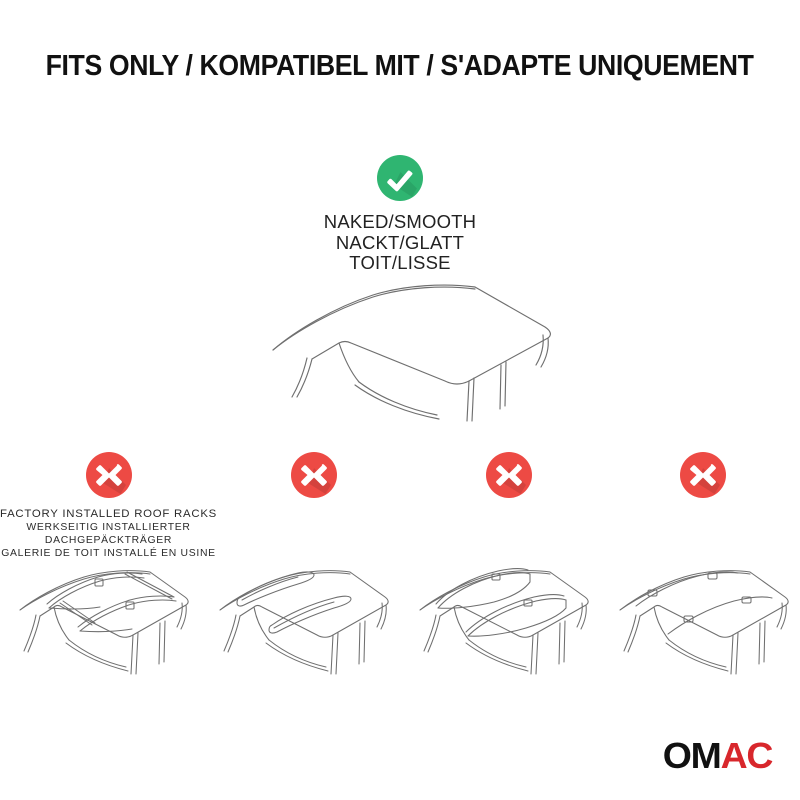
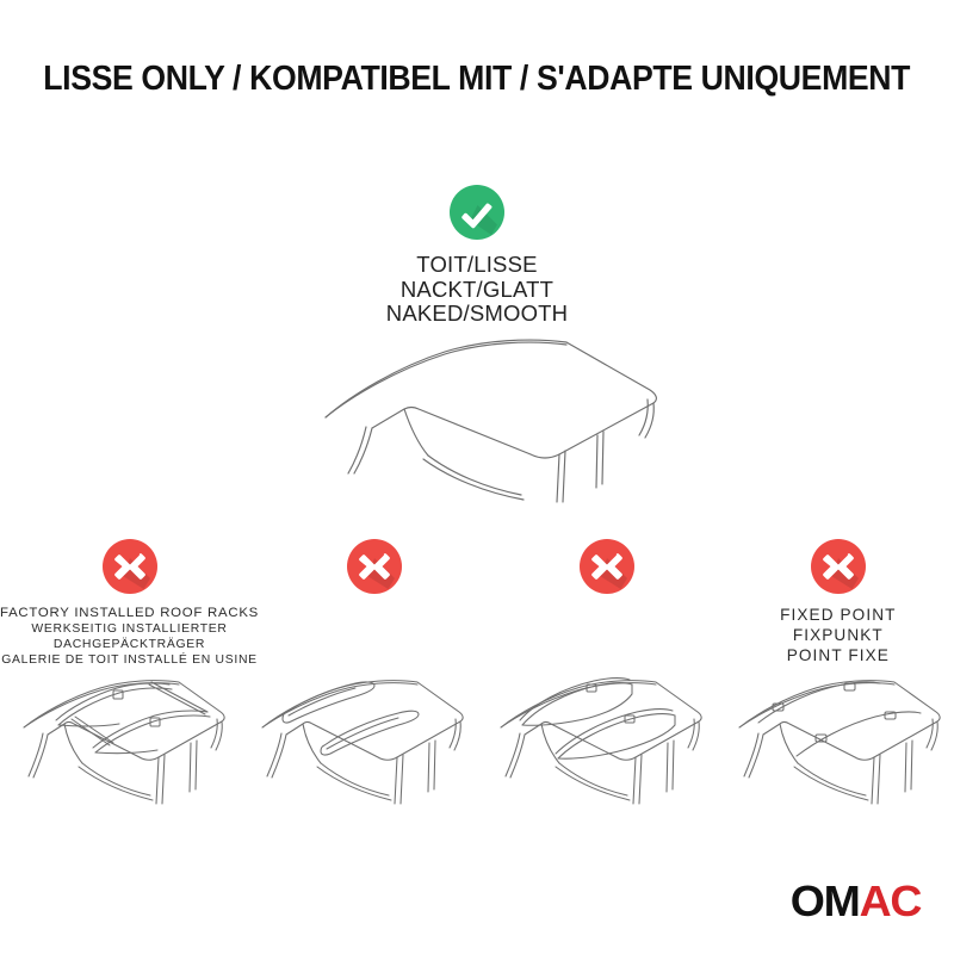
- FITS ONLY / KOMPATIBEL MIT / S'ADAPTE UNIQUEMENT
+ LISSE ONLY / KOMPATIBEL MIT / S'ADAPTE UNIQUEMENT
- NAKED/SMOOTH
+ TOIT/LISSE
  NACKT/GLATT
- TOIT/LISSE
+ NAKED/SMOOTH
  FACTORY INSTALLED ROOF RACKS
  WERKSEITIG INSTALLIERTER
  DACHGEPÄCKTRÄGER
  GALERIE DE TOIT INSTALLÉ EN USINE
+ FIXED POINT
+ FIXPUNKT
+ POINT FIXE
  OMAC
